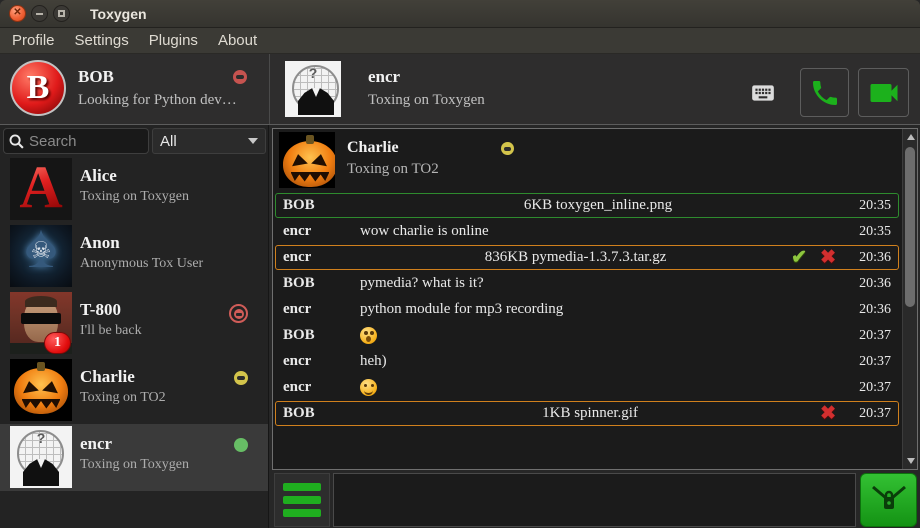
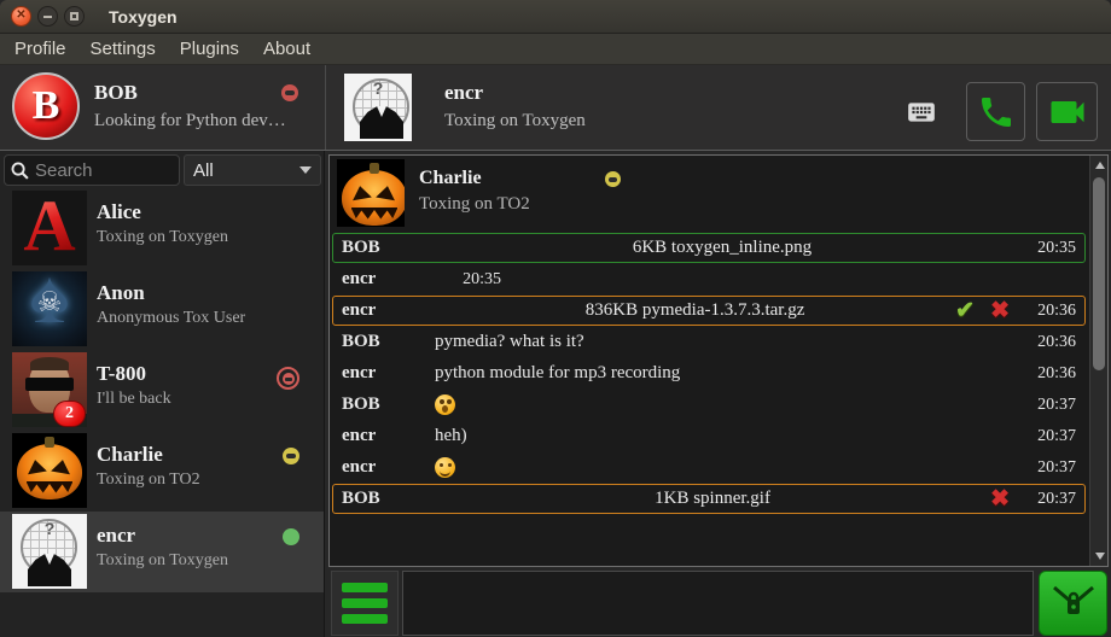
  Toxygen
  Profile
  Settings
  Plugins
  About
  B
  BOB
  Looking for Python dev…
  encr
  Toxing on Toxygen
  Search
  All
  A
  Alice
  Toxing on Toxygen
  Anon
  Anonymous Tox User
  T-800
  I'll be back
- 1
+ 2
  Charlie
  Toxing on TO2
  encr
  Toxing on Toxygen
  Charlie
  Toxing on TO2
  BOB
  6KB toxygen_inline.png
  20:35
  encr
- wow charlie is online
  20:35
  encr
  836KB pymedia-1.3.7.3.tar.gz
  ✔
  ✖
  20:36
  BOB
  pymedia? what is it?
  20:36
  encr
  python module for mp3 recording
  20:36
  BOB
  20:37
  encr
  heh)
  20:37
  encr
  20:37
  BOB
  1KB spinner.gif
  ✖
  20:37
